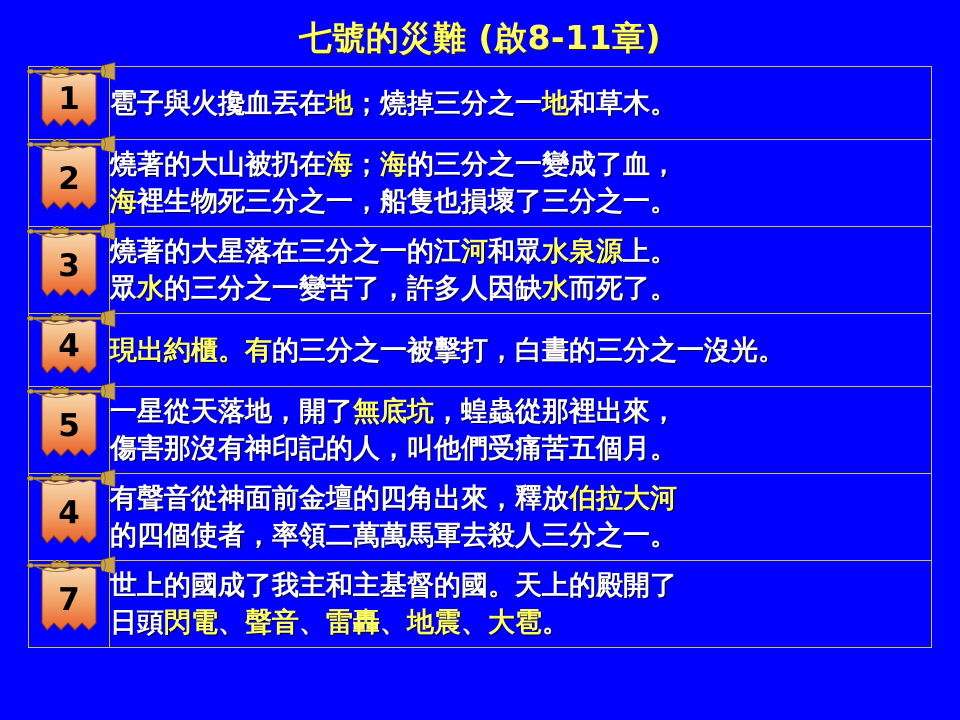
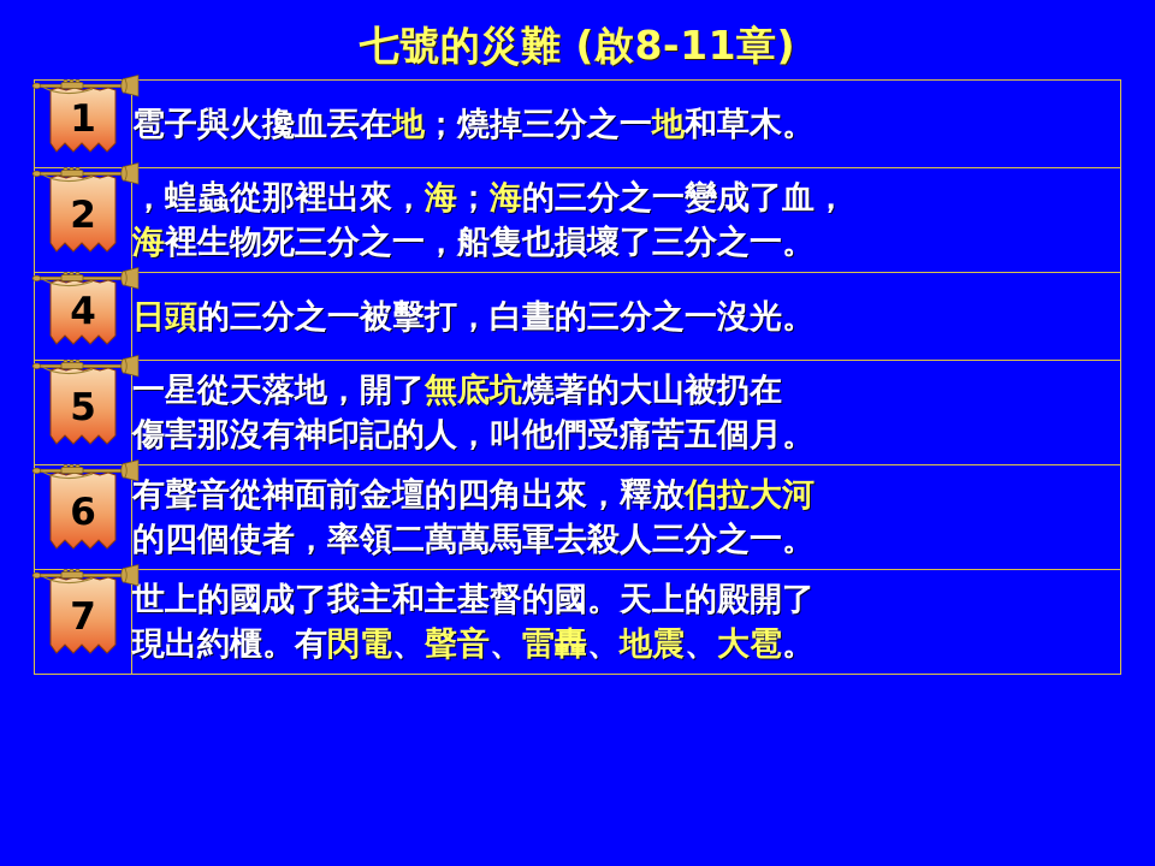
  七號的災難 (啟8-11章)
  1	雹子與火攙血丟在地；燒掉三分之一地和草木。
- 2	燒著的大山被扔在海；海的三分之一變成了血，海裡生物死三分之一，船隻也損壞了三分之一。
+ 2	，蝗蟲從那裡出來，海；海的三分之一變成了血，海裡生物死三分之一，船隻也損壞了三分之一。
- 3	燒著的大星落在三分之一的江河和眾水泉源上。眾水的三分之一變苦了，許多人因缺水而死了。
- 4	現出約櫃。有的三分之一被擊打，白晝的三分之一沒光。
+ 4	日頭的三分之一被擊打，白晝的三分之一沒光。
- 5	一星從天落地，開了無底坑，蝗蟲從那裡出來，傷害那沒有神印記的人，叫他們受痛苦五個月。
+ 5	一星從天落地，開了無底坑燒著的大山被扔在傷害那沒有神印記的人，叫他們受痛苦五個月。
- 4	有聲音從神面前金壇的四角出來，釋放伯拉大河的四個使者，率領二萬萬馬軍去殺人三分之一。
+ 6	有聲音從神面前金壇的四角出來，釋放伯拉大河的四個使者，率領二萬萬馬軍去殺人三分之一。
- 7	世上的國成了我主和主基督的國。天上的殿開了日頭閃電、聲音、雷轟、地震、大雹。
+ 7	世上的國成了我主和主基督的國。天上的殿開了現出約櫃。有閃電、聲音、雷轟、地震、大雹。
